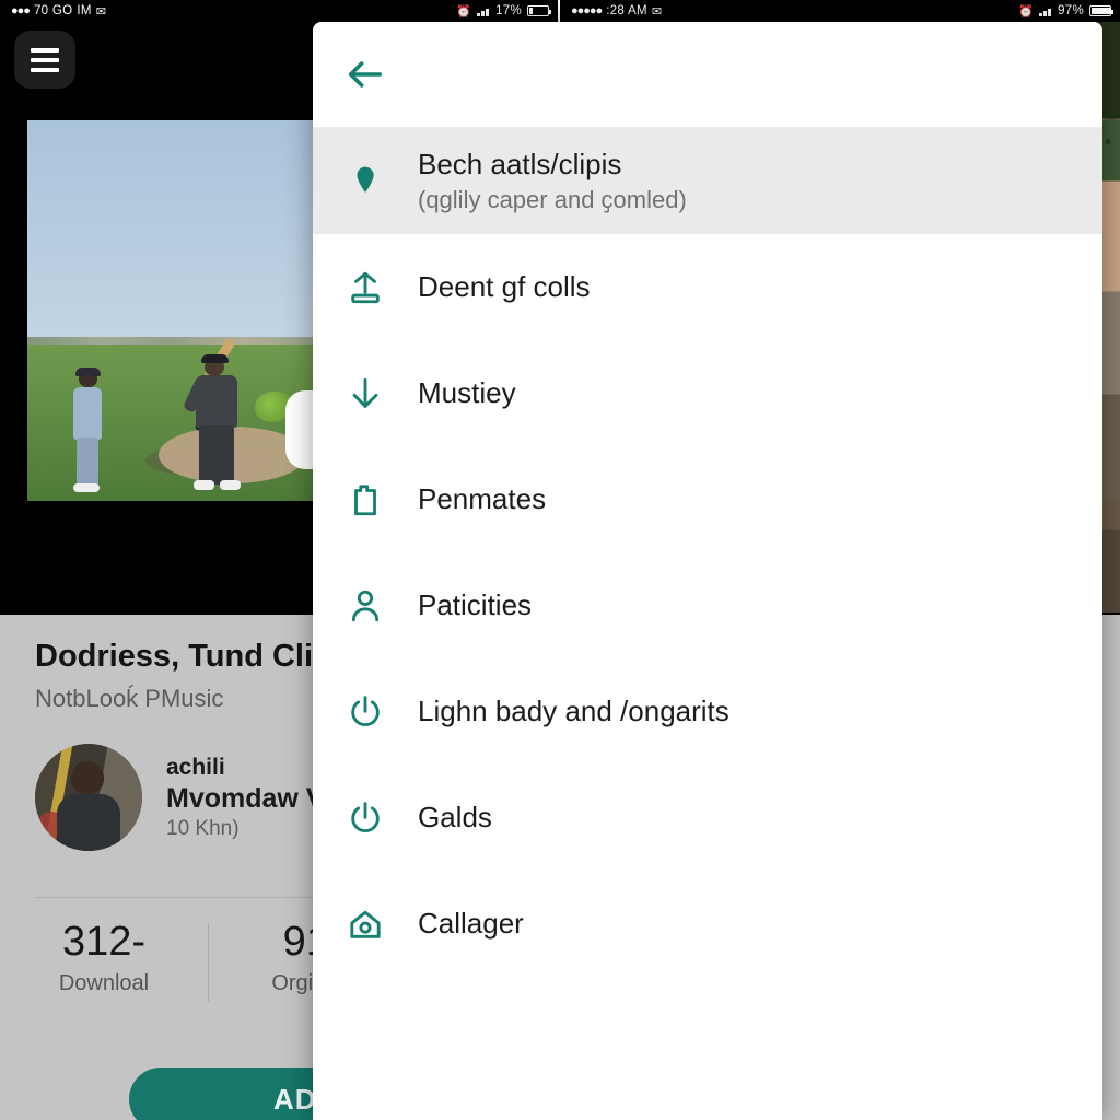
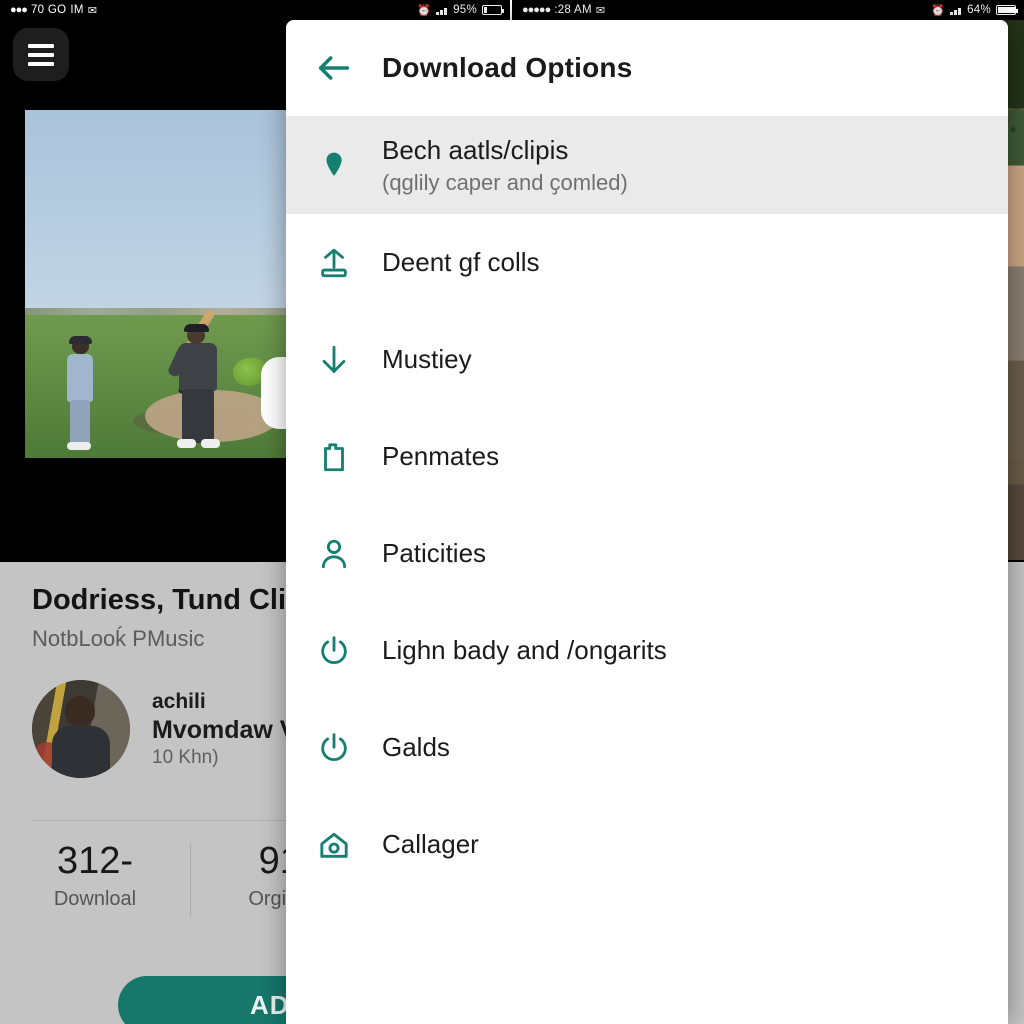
  Dodriess, Tund Cli
  NotbLooḱ PMusic
  achili
  Mvomdaw
  10 Khn)
  312-
  Downloal
  ●●●
  70 GO
  IM
  ✉
  ⏰
- 17%
+ 95%
  ●●●●●
  :28 AM
  ✉
  ⏰
- 97%
+ 64%
+ Download Options
  Bech aatls/clipis
  (qglily caper and ҫomled)
  Deent gf colls
  Mustiey
  Penmates
  Paticities
  Lighn bady and /ongarits
  Galds
  Callager
